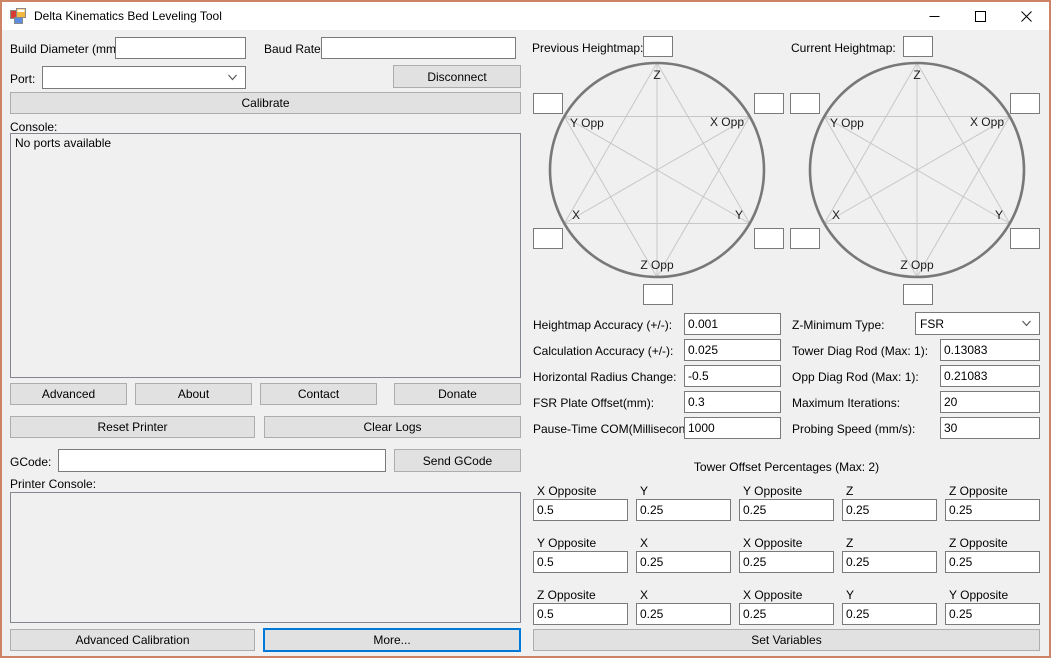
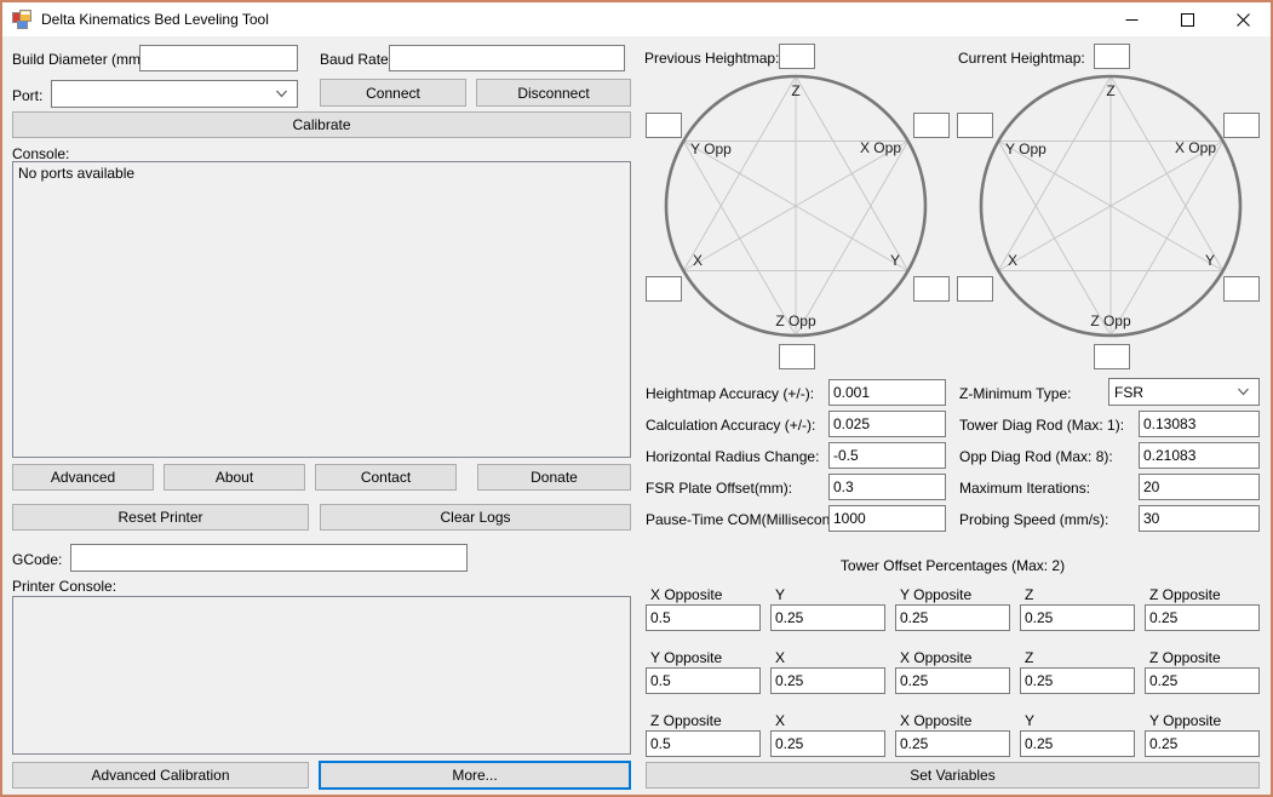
  Delta Kinematics Bed Leveling Tool
  Build Diameter (mm
  Baud Rate
  Port:
+ Connect
  Disconnect
  Calibrate
  Console:
  No ports available
  Advanced
  About
  Contact
  Donate
  Reset Printer
  Clear Logs
  GCode:
- Send GCode
  Printer Console:
  Advanced Calibration
  More...
  Previous Heightmap:
  Current Heightmap:
  Z
  X Opp
  Y Opp
  X
  Y
  Z Opp
  Z
  X Opp
  Y Opp
  X
  Y
  Z Opp
  Heightmap Accuracy (+/-):
  0.001
  Calculation Accuracy (+/-):
  0.025
  Horizontal Radius Change:
  -0.5
  FSR Plate Offset(mm):
  0.3
  Pause-Time COM(Millisecon
  1000
  Z-Minimum Type:
  FSR
  Tower Diag Rod (Max: 1):
  0.13083
- Opp Diag Rod (Max: 1):
+ Opp Diag Rod (Max: 8):
  0.21083
  Maximum Iterations:
  20
  Probing Speed (mm/s):
  30
  Tower Offset Percentages (Max: 2)
  X Opposite
  Y
  Y Opposite
  Z
  Z Opposite
  0.5
  0.25
  0.25
  0.25
  0.25
  Y Opposite
  X
  X Opposite
  Z
  Z Opposite
  0.5
  0.25
  0.25
  0.25
  0.25
  Z Opposite
  X
  X Opposite
  Y
  Y Opposite
  0.5
  0.25
  0.25
  0.25
  0.25
  Set Variables
